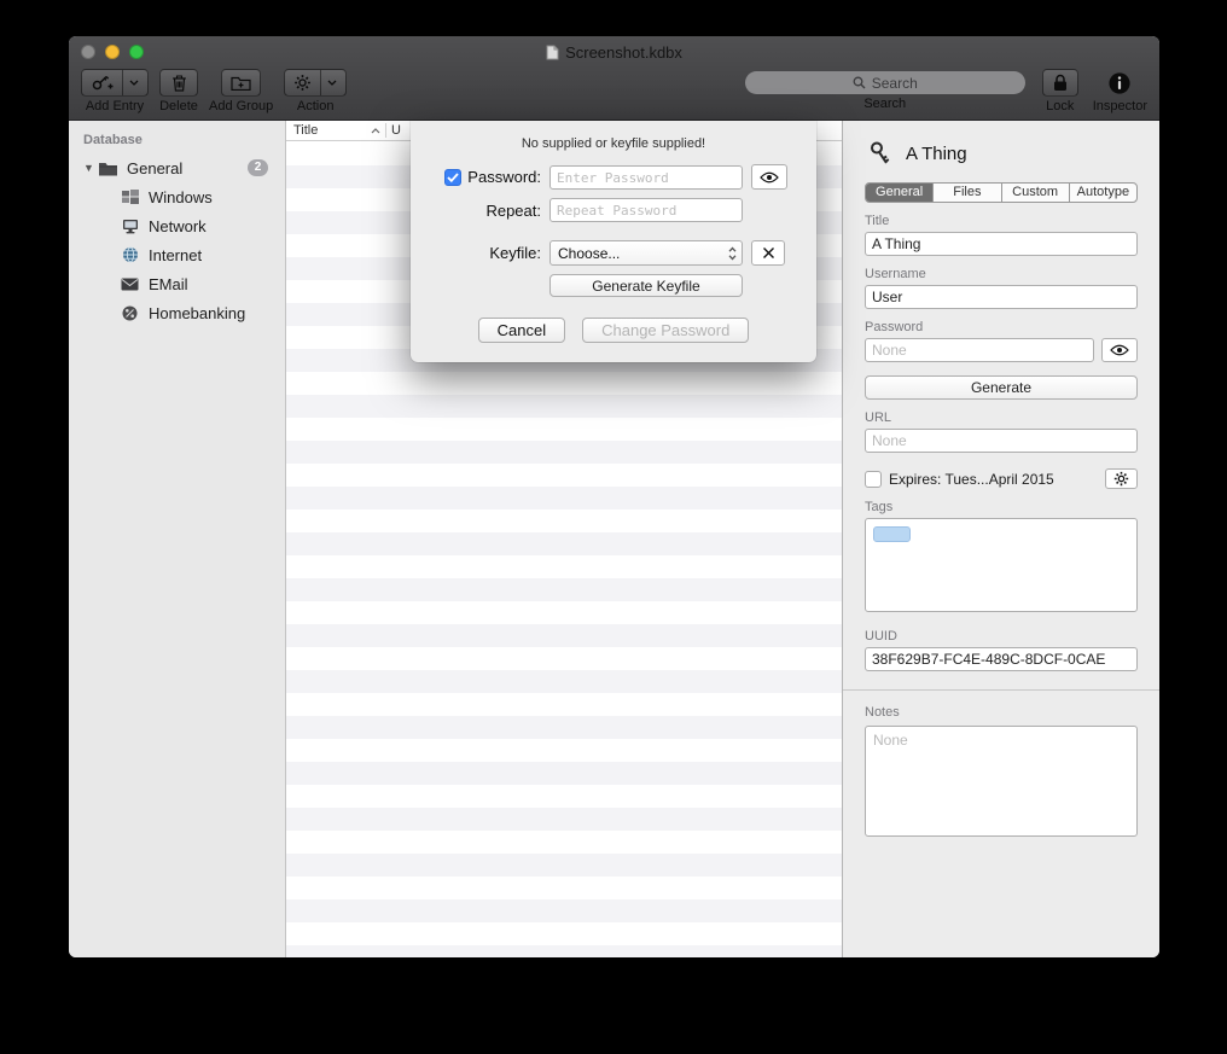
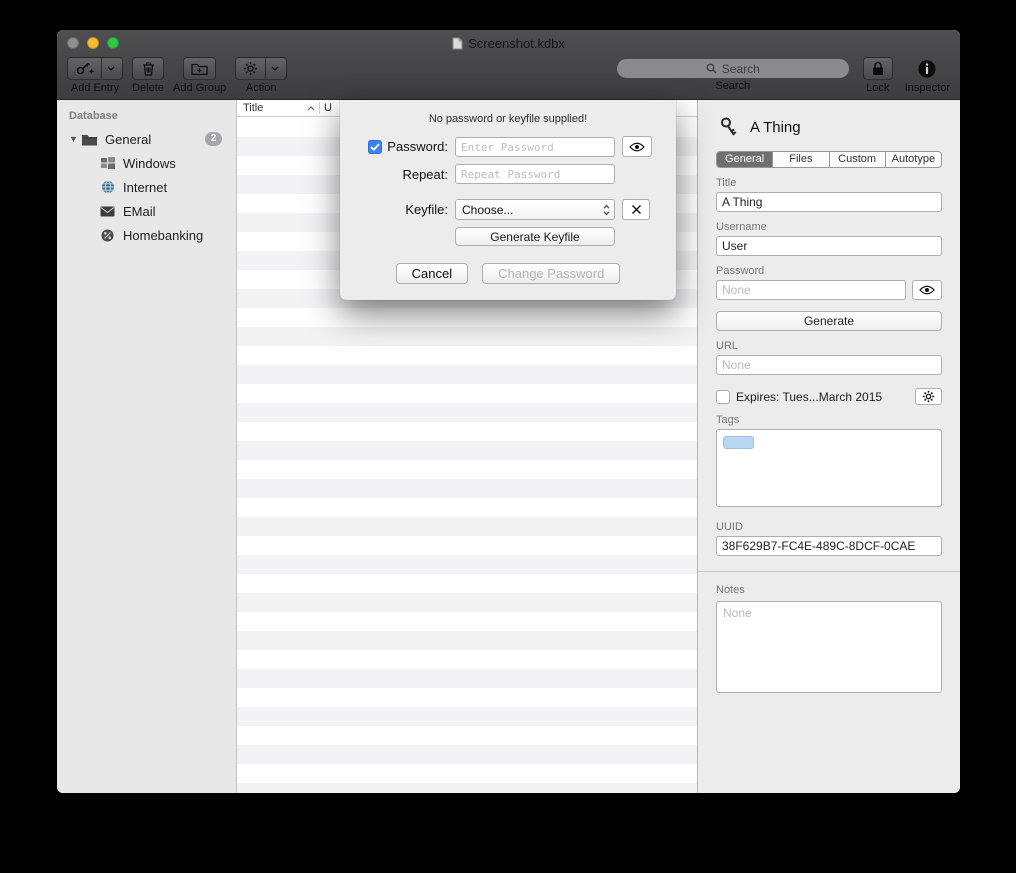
  Screenshot.kdbx
  Add Entry
  Delete
  Add Group
  Action
  Search
  Search
  Lock
  Inspector
  Database
  ▼
  General
  2
  Windows
- Network
  Internet
  EMail
  Homebanking
  Title
  U
  A Thing
  General
  Files
  Custom
  Autotype
  Title
  A Thing
  Username
  User
  Password
  None
  Generate
  URL
  None
- Expires: Tues...April 2015
+ Expires: Tues...March 2015
  Tags
  UUID
  38F629B7-FC4E-489C-8DCF-0CAE
  Notes
  None
- No supplied or keyfile supplied!
+ No password or keyfile supplied!
  Password:
  Enter Password
  Repeat:
  Repeat Password
  Keyfile:
  Choose...
  Generate Keyfile
  Cancel
  Change Password
